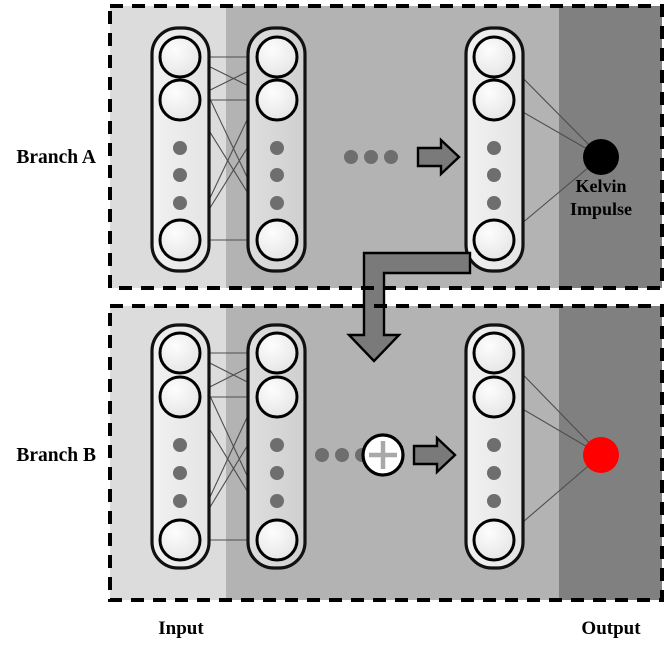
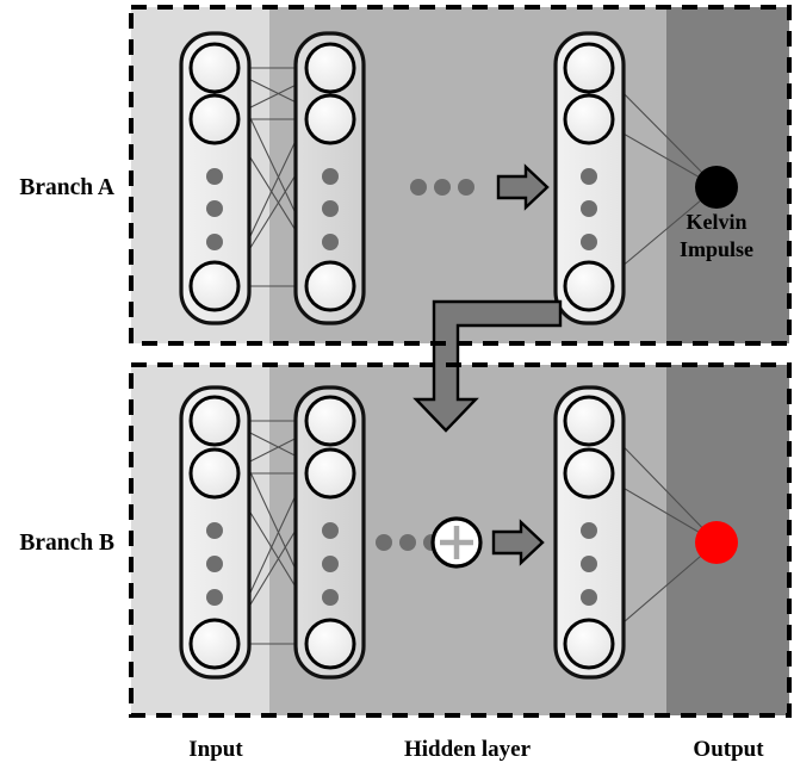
  Kelvin
  Impulse
  Branch A
  Branch B
  Input
+ Hidden layer
  Output
